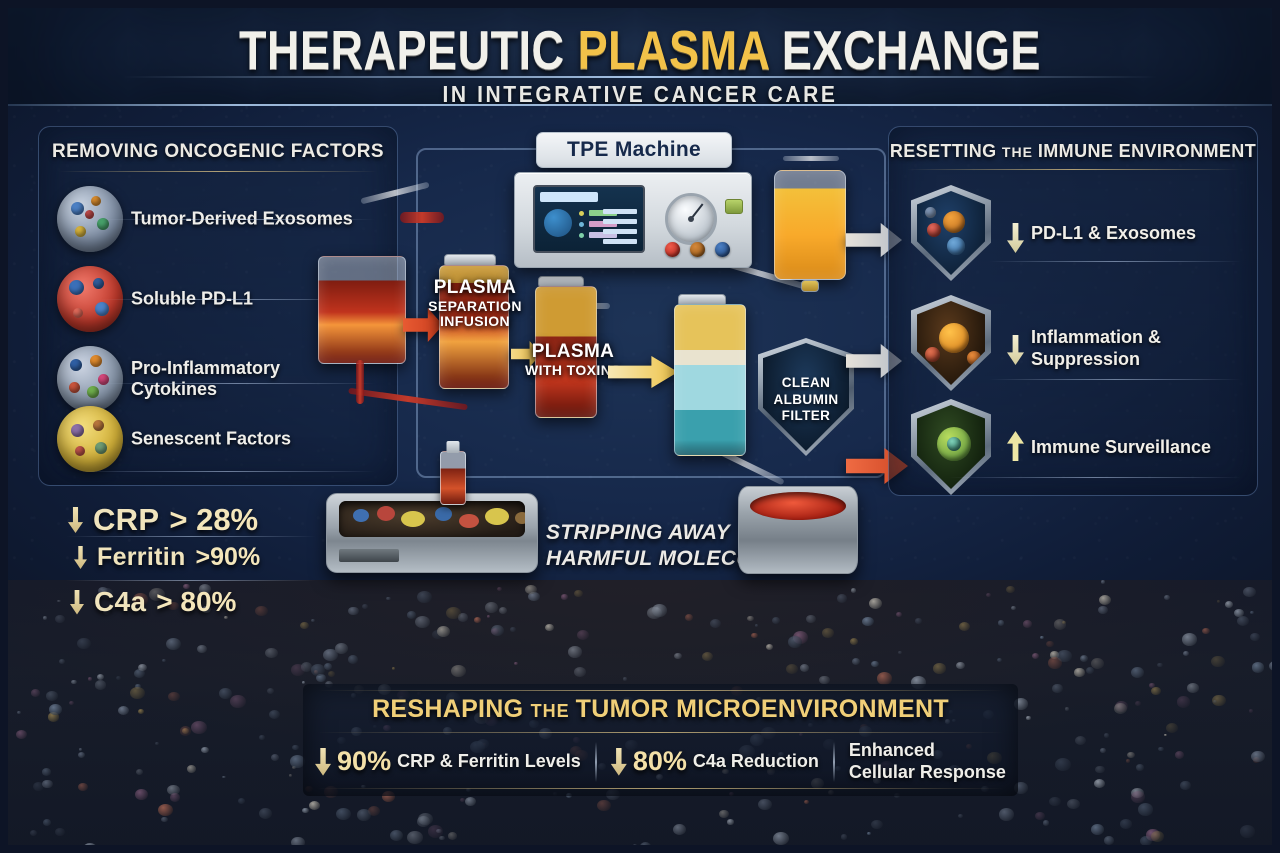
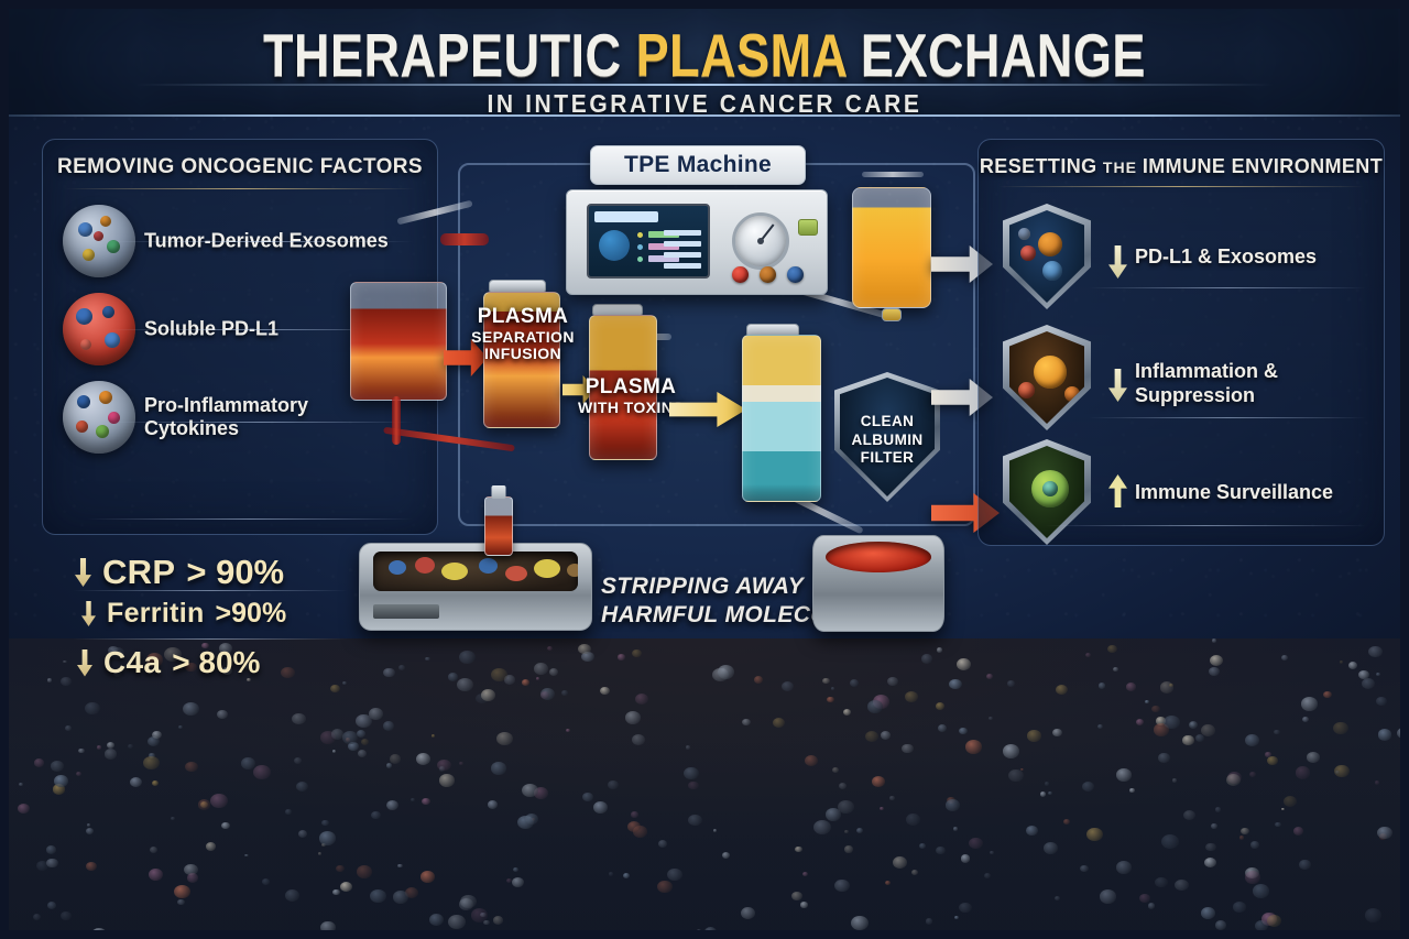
  THERAPEUTIC PLASMA EXCHANGE
  IN INTEGRATIVE CANCER CARE
  REMOVING ONCOGENIC FACTORS
  Pro-Inflammatory
  Cytokines
- Senescent Factors
  CRP
- > 28%
+ > 90%
  Ferritin
  >90%
  C4a
  > 80%
  PLASMA
  SEPARATION
  INFUSION
  PLASMA
  WITH TOXIN
  TPE Machine
  CLEAN
  ALBUMIN
  FILTER
  STRIPPING AWAY
  HARMFUL MOLEC
  RESETTING THE IMMUNE ENVIRONMENT
  PD-L1 & Exosomes
  Inflammation &
  Suppression
  Immune Surveillance
- RESHAPING THE TUMOR MICROENVIRONMENT
- 90%
- CRP & Ferritin Levels
- 80%
- C4a Reduction
- Enhanced
- Cellular Response
